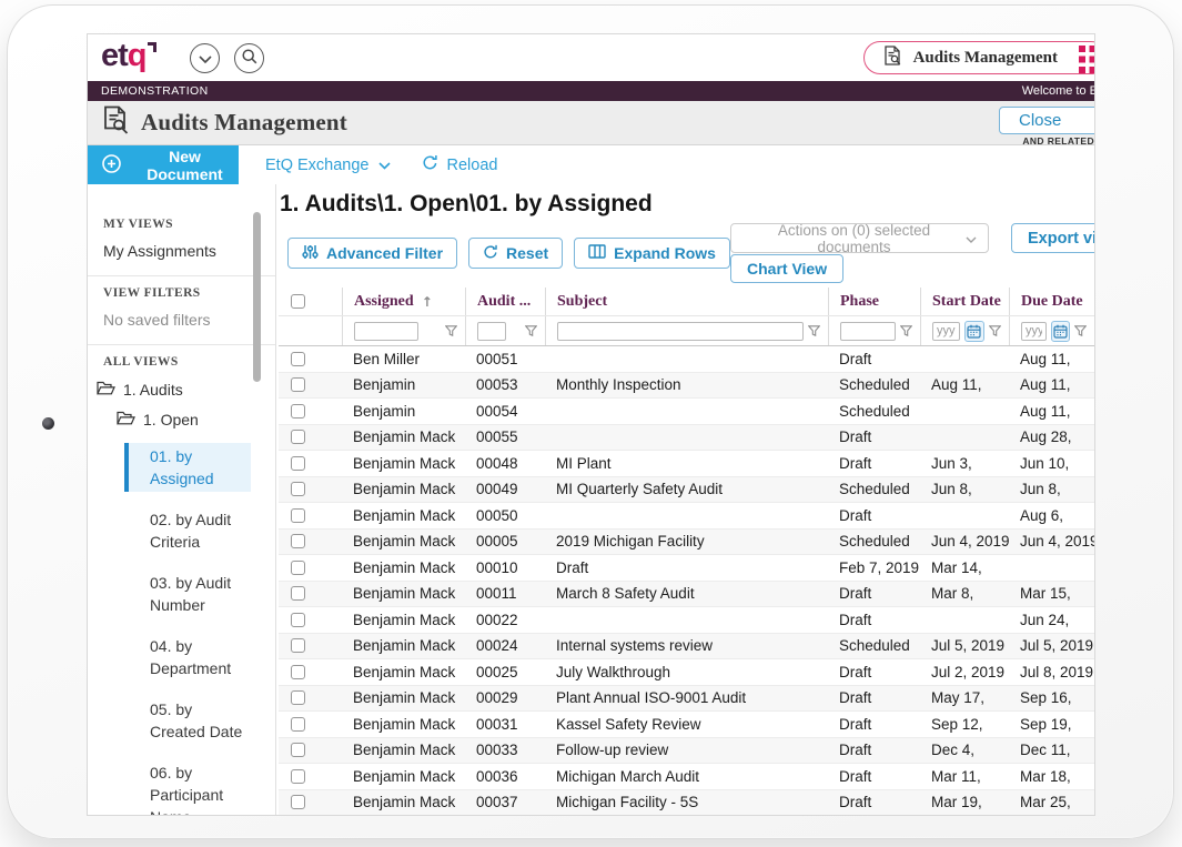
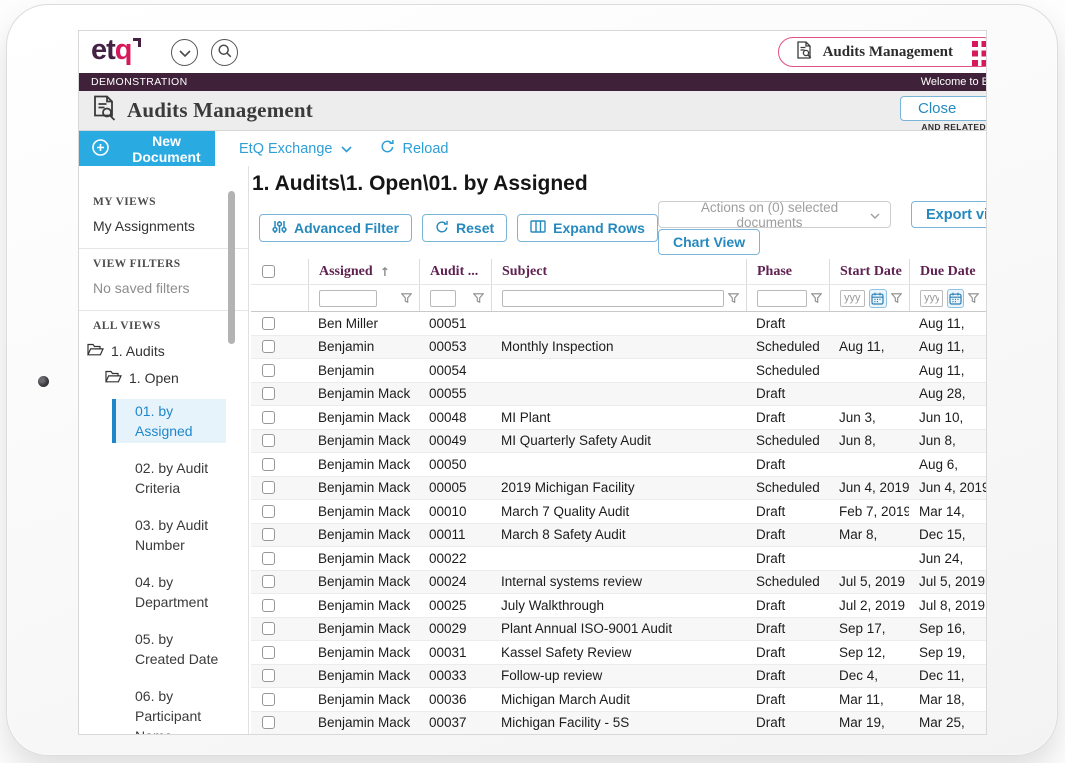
  et
  q
  Audits Management
  DEMONSTRATION
  Welcome to E
  Audits Management
  Close
  AND RELATED
  New Document
  EtQ Exchange
  Reload
  MY VIEWS
  My Assignments
  VIEW FILTERS
  No saved filters
  ALL VIEWS
  1. Audits
  1. Open
  01. by Assigned
  02. by Audit Criteria
  03. by Audit Number
  04. by Department
  05. by Created Date
  06. by Participant
  1. Audits\1. Open\01. by Assigned
  Advanced Filter
  Reset
  Expand Rows
  Actions on (0) selected documents
  Export v
  Chart View
  Assigned
  ↑
  Audit ...
  Subject
  Phase
  Start Date
  Due Date
  yyy
  yyy
  Ben Miller
  00051
  Draft
  Aug 11,
  Benjamin
  00053
  Monthly Inspection
  Scheduled
  Aug 11,
  Aug 11,
  Benjamin
  00054
  Scheduled
  Aug 11,
  Benjamin Mack
  00055
  Draft
  Aug 28,
  Benjamin Mack
  00048
  MI Plant
  Draft
  Jun 3,
  Jun 10,
  Benjamin Mack
  00049
  MI Quarterly Safety Audit
  Scheduled
  Jun 8,
  Jun 8,
  Benjamin Mack
  00050
  Draft
  Aug 6,
  Benjamin Mack
  00005
  2019 Michigan Facility
  Scheduled
  Jun 4, 2019
  Jun 4, 2019
  Benjamin Mack
  00010
+ March 7 Quality Audit
  Draft
  Feb 7, 2019
  Mar 14,
  Benjamin Mack
  00011
  March 8 Safety Audit
  Draft
  Mar 8,
- Mar 15,
+ Dec 15,
  Benjamin Mack
  00022
  Draft
  Jun 24,
  Benjamin Mack
  00024
  Internal systems review
  Scheduled
  Jul 5, 2019
  Jul 5, 2019
  Benjamin Mack
  00025
  July Walkthrough
  Draft
  Jul 2, 2019
  Jul 8, 2019
  Benjamin Mack
  00029
  Plant Annual ISO-9001 Audit
  Draft
- May 17,
+ Sep 17,
  Sep 16,
  Benjamin Mack
  00031
  Kassel Safety Review
  Draft
  Sep 12,
  Sep 19,
  Benjamin Mack
  00033
  Follow-up review
  Draft
  Dec 4,
  Dec 11,
  Benjamin Mack
  00036
  Michigan March Audit
  Draft
  Mar 11,
  Mar 18,
  Benjamin Mack
  00037
  Michigan Facility - 5S
  Draft
  Mar 19,
  Mar 25,
